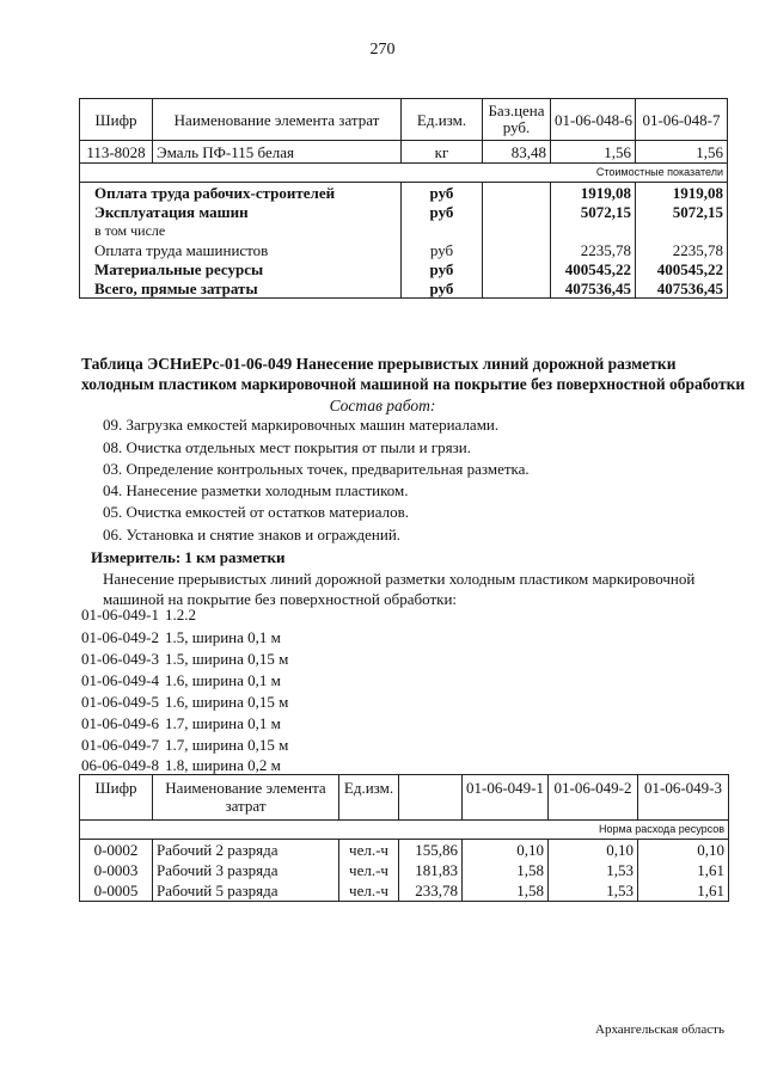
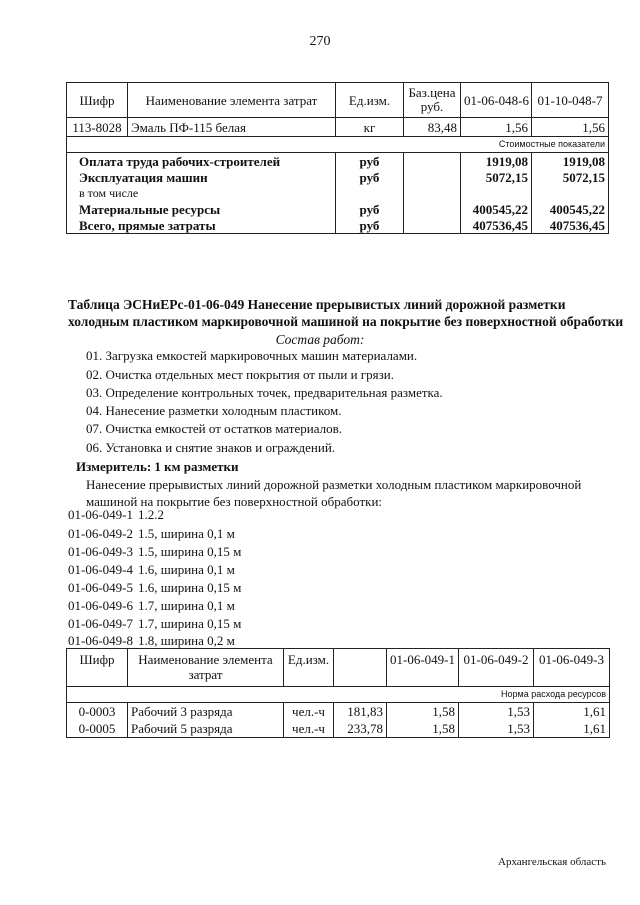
  270
- Шифр	Наименование элемента затрат	Ед.изм.	Баз.цена руб.	01-06-048-6	01-06-048-7
+ Шифр	Наименование элемента затрат	Ед.изм.	Баз.цена руб.	01-06-048-6	01-10-048-7
  113-8028	Эмаль ПФ-115 белая	кг	83,48	1,56	1,56
  Стоимостные показатели
  Оплата труда рабочих-строителей	руб		1919,08	1919,08
  Эксплуатация машин	руб		5072,15	5072,15
  в том числе
- Оплата труда машинистов	руб		2235,78	2235,78
  Материальные ресурсы	руб		400545,22	400545,22
  Всего, прямые затраты	руб		407536,45	407536,45
  Таблица ЭСНиЕРс-01-06-049 Нанесение прерывистых линий дорожной разметки
  холодным пластиком маркировочной машиной на покрытие без поверхностной обработки
  Состав работ:
- 09. Загрузка емкостей маркировочных машин материалами.
+ 01. Загрузка емкостей маркировочных машин материалами.
- 08. Очистка отдельных мест покрытия от пыли и грязи.
+ 02. Очистка отдельных мест покрытия от пыли и грязи.
  03. Определение контрольных точек, предварительная разметка.
  04. Нанесение разметки холодным пластиком.
- 05. Очистка емкостей от остатков материалов.
+ 07. Очистка емкостей от остатков материалов.
  06. Установка и снятие знаков и ограждений.
  Измеритель: 1 км разметки
  Нанесение прерывистых линий дорожной разметки холодным пластиком маркировочной машиной на покрытие без поверхностной обработки:
  01-06-049-1 1.2.2
  01-06-049-2 1.5, ширина 0,1 м
  01-06-049-3 1.5, ширина 0,15 м
  01-06-049-4 1.6, ширина 0,1 м
  01-06-049-5 1.6, ширина 0,15 м
  01-06-049-6 1.7, ширина 0,1 м
  01-06-049-7 1.7, ширина 0,15 м
- 06-06-049-8 1.8, ширина 0,2 м
+ 01-06-049-8 1.8, ширина 0,2 м
  Шифр	Наименование элемента затрат	Ед.изм.		01-06-049-1	01-06-049-2	01-06-049-3
  Норма расхода ресурсов
- 0-0002	Рабочий 2 разряда	чел.-ч	155,86	0,10	0,10	0,10
  0-0003	Рабочий 3 разряда	чел.-ч	181,83	1,58	1,53	1,61
  0-0005	Рабочий 5 разряда	чел.-ч	233,78	1,58	1,53	1,61
  Архангельская область
